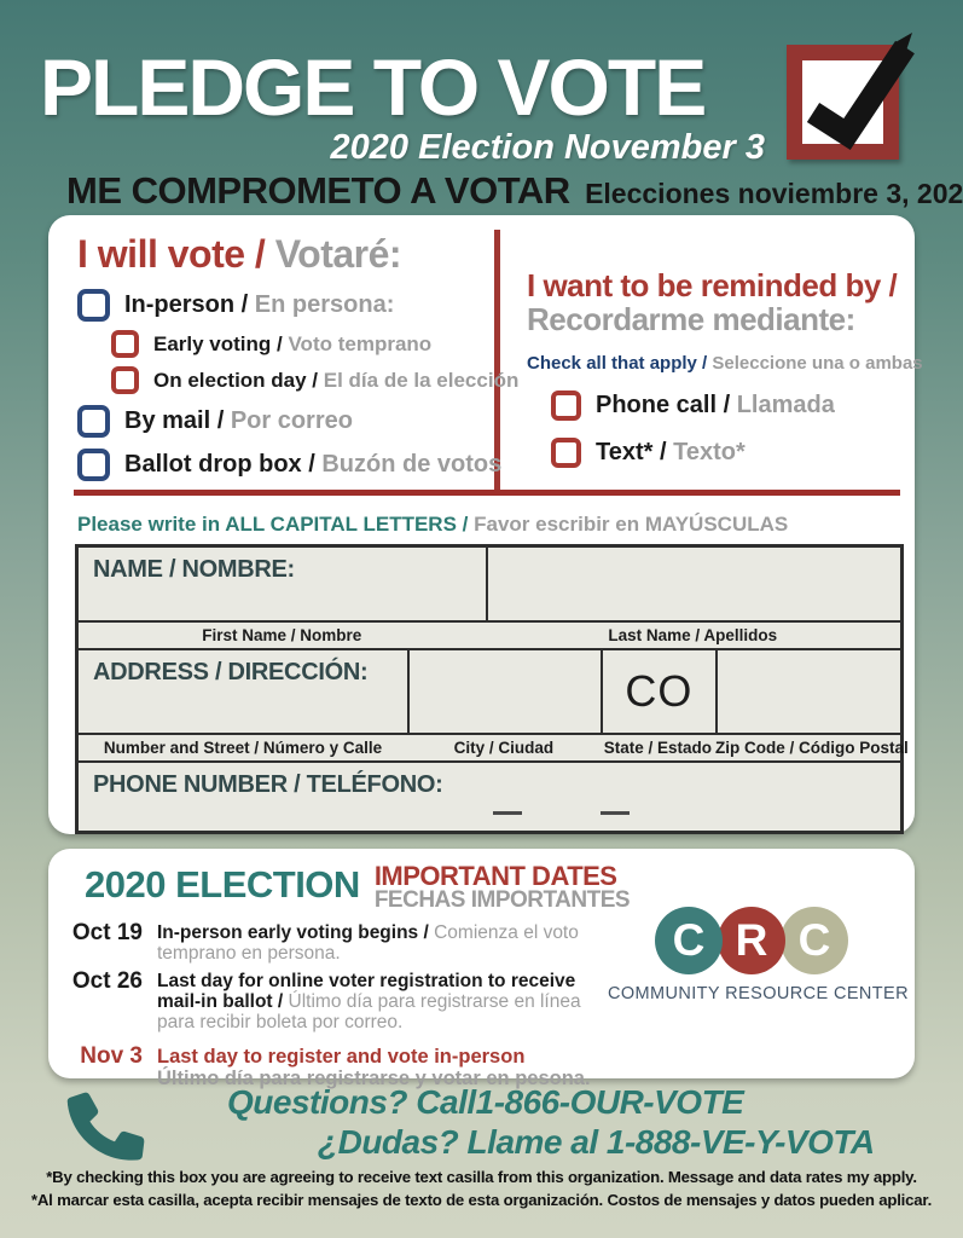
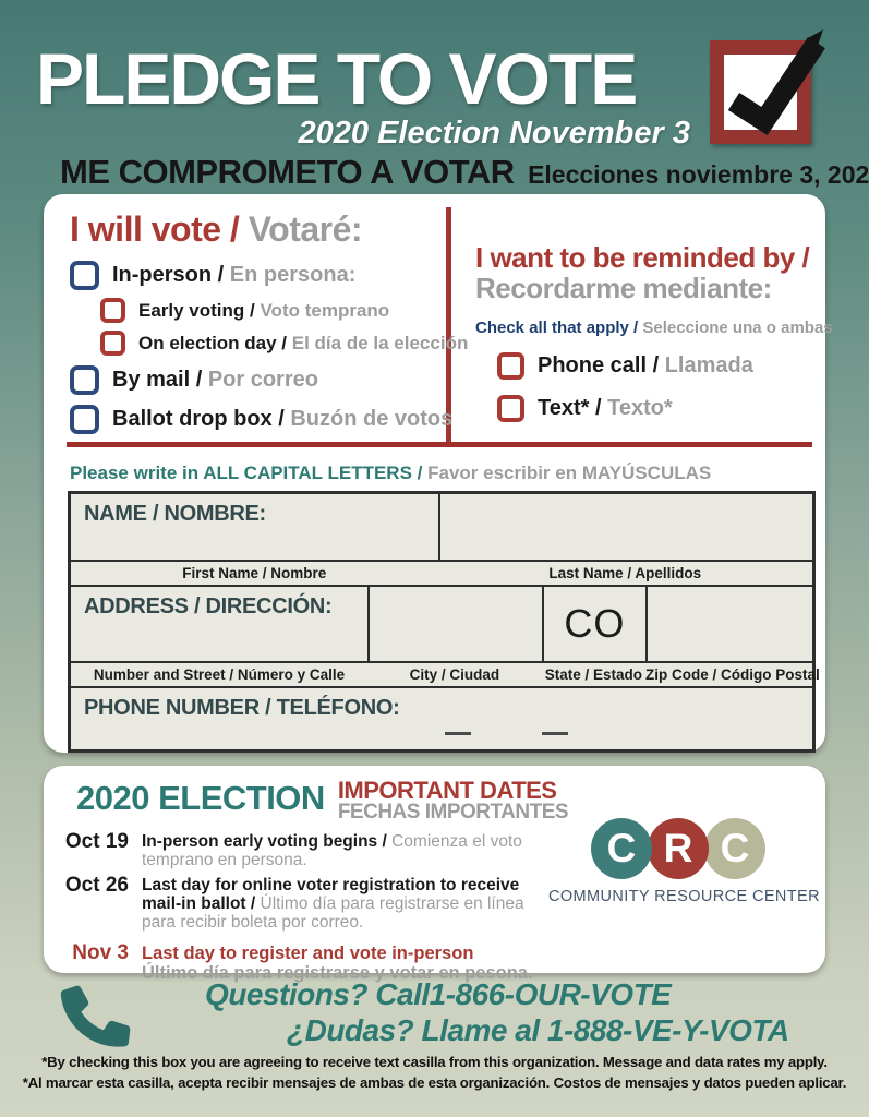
  PLEDGE TO VOTE
  2020 Election November 3
  ME COMPROMETO A VOTAR Elecciones noviembre 3, 202
  I will vote / Votaré:
  In-person / En persona:
  Early voting / Voto temprano
  On election day / El día de la elección
  By mail / Por correo
  Ballot drop box / Buzón de votos
  I want to be reminded by /
  Recordarme mediante:
  Check all that apply / Seleccione una o ambas
  Phone call / Llamada
  Text* / Texto*
  Please write in ALL CAPITAL LETTERS / Favor escribir en MAYÚSCULAS
  NAME / NOMBRE:
  First Name / Nombre
  Last Name / Apellidos
  ADDRESS / DIRECCIÓN:
  CO
  Number and Street / Número y Calle
  City / Ciudad
  State / Estado
  Zip Code / Código Postal
  PHONE NUMBER / TELÉFONO:
  2020 ELECTION
  IMPORTANT DATES
  FECHAS IMPORTANTES
  Oct 19
  In-person early voting begins / Comienza el voto temprano en persona.
  Oct 26
  Last day for online voter registration to receive mail-in ballot / Último día para registrarse en línea para recibir boleta por correo.
  Nov 3
  Last day to register and vote in-person
  Último día para registrarse y votar en pesona.
  C
  R
  C
  COMMUNITY RESOURCE CENTER
  Questions? Call1-866-OUR-VOTE
  ¿Dudas? Llame al 1-888-VE-Y-VOTA
  *By checking this box you are agreeing to receive text casilla from this organization. Message and data rates my apply.
- *Al marcar esta casilla, acepta recibir mensajes de texto de esta organización. Costos de mensajes y datos pueden aplicar.
+ *Al marcar esta casilla, acepta recibir mensajes de ambas de esta organización. Costos de mensajes y datos pueden aplicar.
